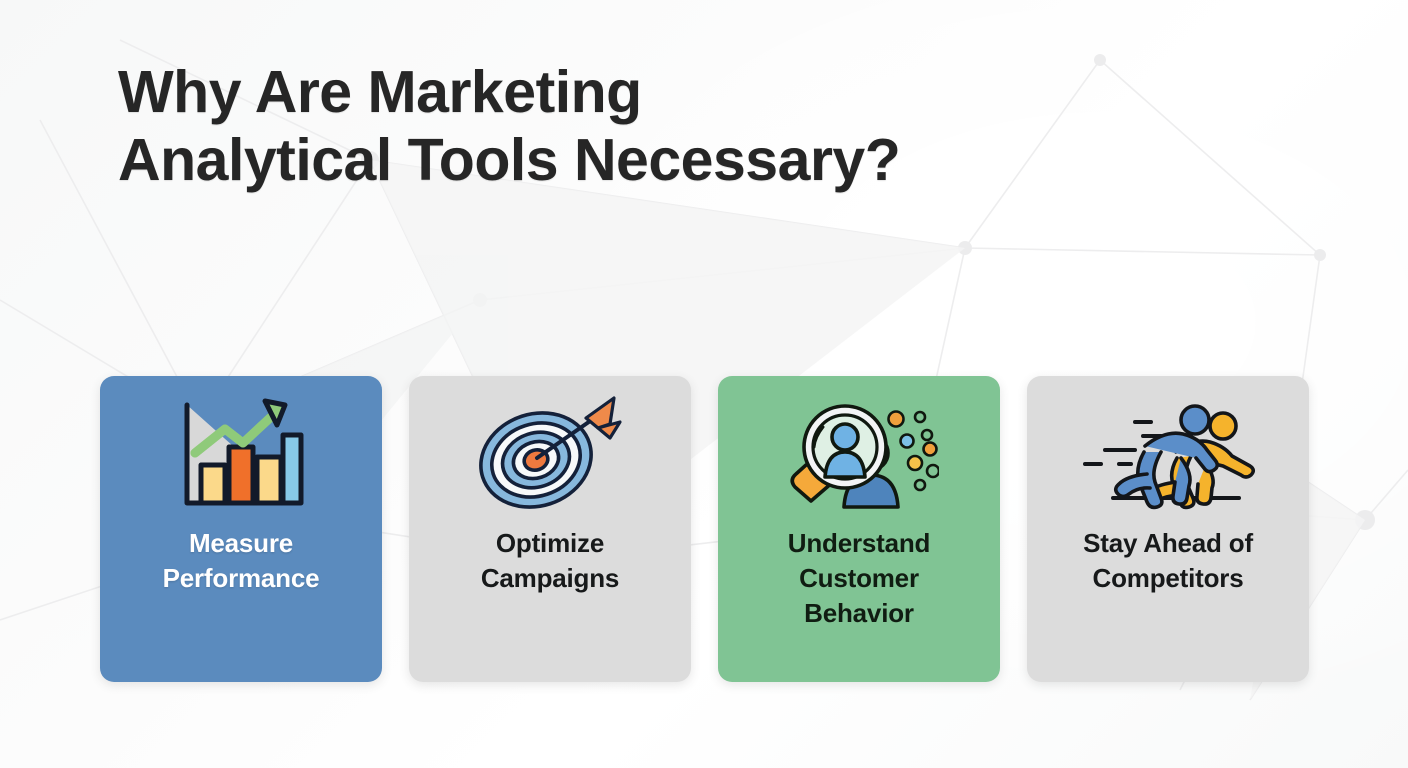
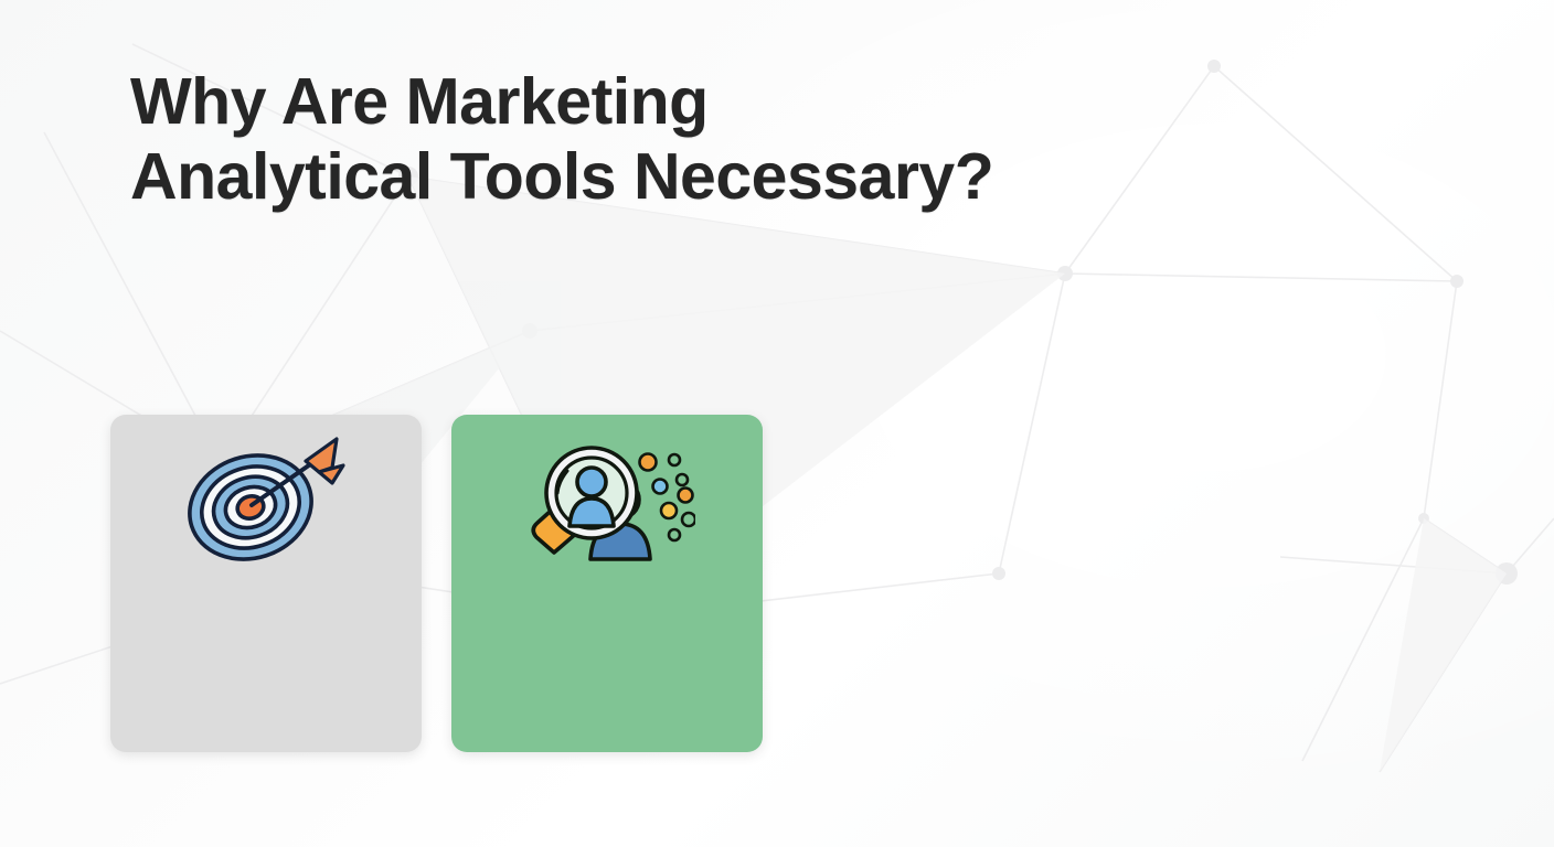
  Why Are Marketing
  Analytical Tools Necessary?
- Measure
- Performance
- Optimize
- Campaigns
- Understand
- Customer
- Behavior
- Stay Ahead of
- Competitors
